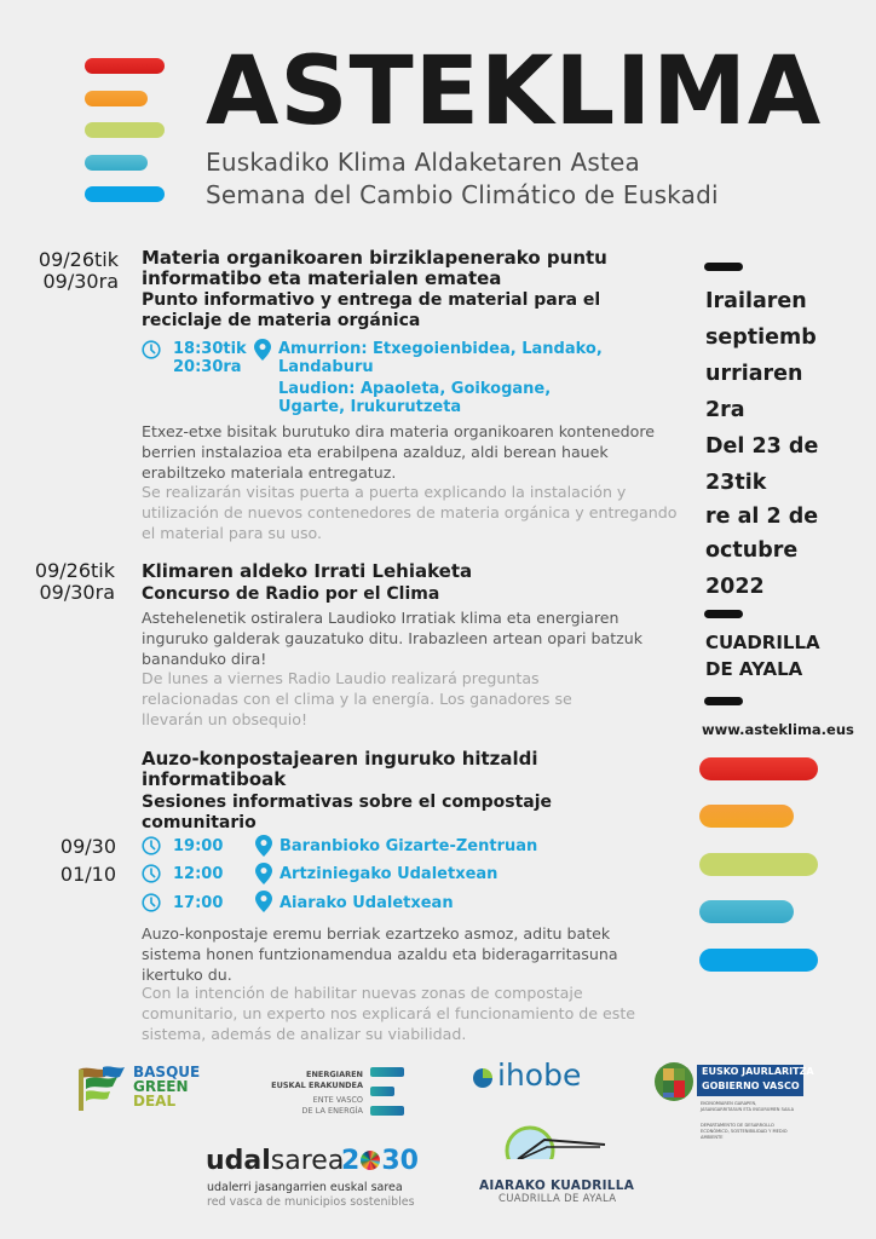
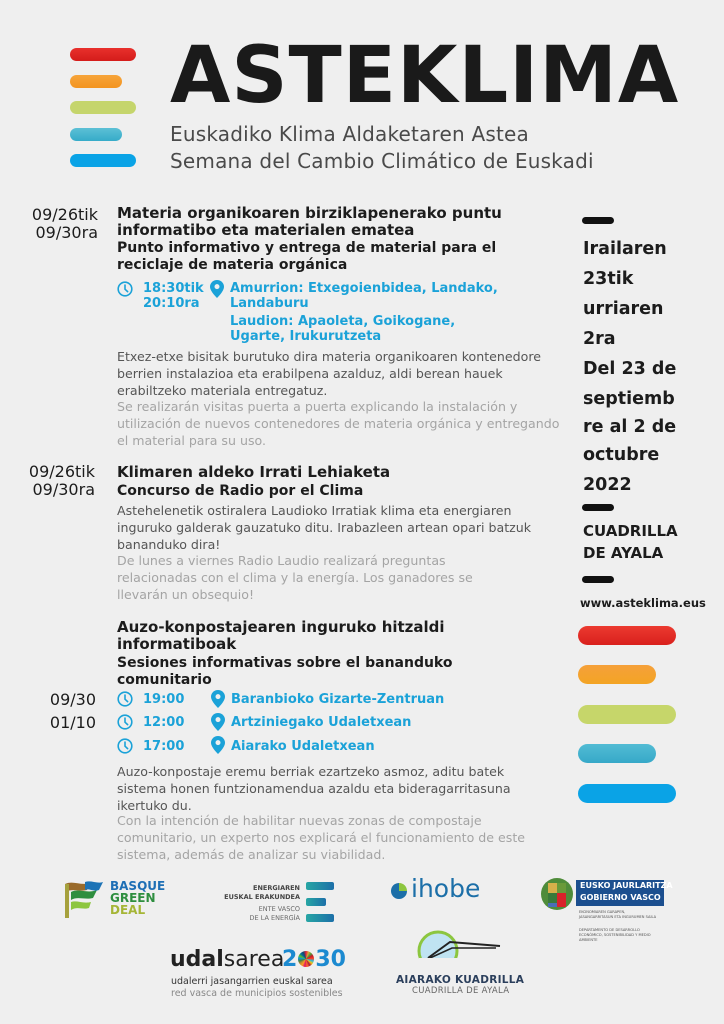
  ASTEKLIMA
  Euskadiko Klima Aldaketaren Astea
  Semana del Cambio Climático de Euskadi
  09/26tik
  09/30ra
  Materia organikoaren birziklapenerako puntu informatibo eta materialen ematea
  Punto informativo y entrega de material para el reciclaje de materia orgánica
  18:30tik
- 20:30ra
+ 20:10ra
  Amurrion: Etxegoienbidea, Landako, Landaburu
  Laudion: Apaoleta, Goikogane, Ugarte, Irukurutzeta
  Etxez-etxe bisitak burutuko dira materia organikoaren kontenedore berrien instalazioa eta erabilpena azalduz, aldi berean hauek erabiltzeko materiala entregatuz.
  Se realizarán visitas puerta a puerta explicando la instalación y utilización de nuevos contenedores de materia orgánica y entregando el material para su uso.
  09/26tik
  09/30ra
  Klimaren aldeko Irrati Lehiaketa
  Concurso de Radio por el Clima
  Astehelenetik ostiralera Laudioko Irratiak klima eta energiaren inguruko galderak gauzatuko ditu. Irabazleen artean opari batzuk bananduko dira!
  De lunes a viernes Radio Laudio realizará preguntas relacionadas con el clima y la energía. Los ganadores se llevarán un obsequio!
  Auzo-konpostajearen inguruko hitzaldi informatiboak
- Sesiones informativas sobre el compostaje comunitario
+ Sesiones informativas sobre el bananduko comunitario
  09/30
  19:00
  Baranbioko Gizarte-Zentruan
  01/10
  12:00
  Artziniegako Udaletxean
  17:00
  Aiarako Udaletxean
  Auzo-konpostaje eremu berriak ezartzeko asmoz, aditu batek sistema honen funtzionamendua azaldu eta bideragarritasuna ikertuko du.
  Con la intención de habilitar nuevas zonas de compostaje comunitario, un experto nos explicará el funcionamiento de este sistema, además de analizar su viabilidad.
  Irailaren
- septiemb
+ 23tik
  urriaren
  2ra
  Del 23 de
- 23tik
+ septiemb
  re al 2 de
  octubre
  2022
  CUADRILLA
  DE AYALA
  www.asteklima.eus
  BASQUE
  GREEN
  DEAL
  ENERGIAREN
  EUSKAL ERAKUNDEA
  ENTE VASCO
  DE LA ENERGÍA
  ihobe
  EUSKO JAURLARITZA
  GOBIERNO VASCO
  udalsarea
  2 30
  udalerri jasangarrien euskal sarea
  red vasca de municipios sostenibles
  AIARAKO KUADRILLA
  CUADRILLA DE AYALA
